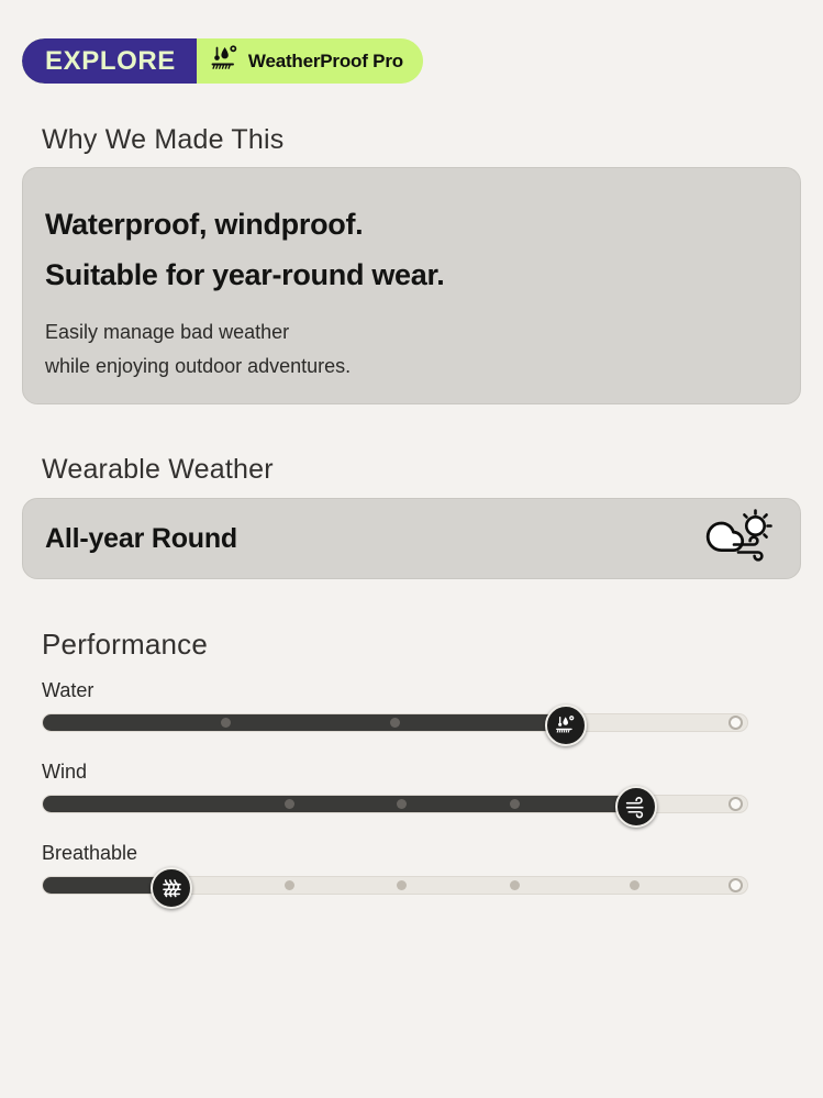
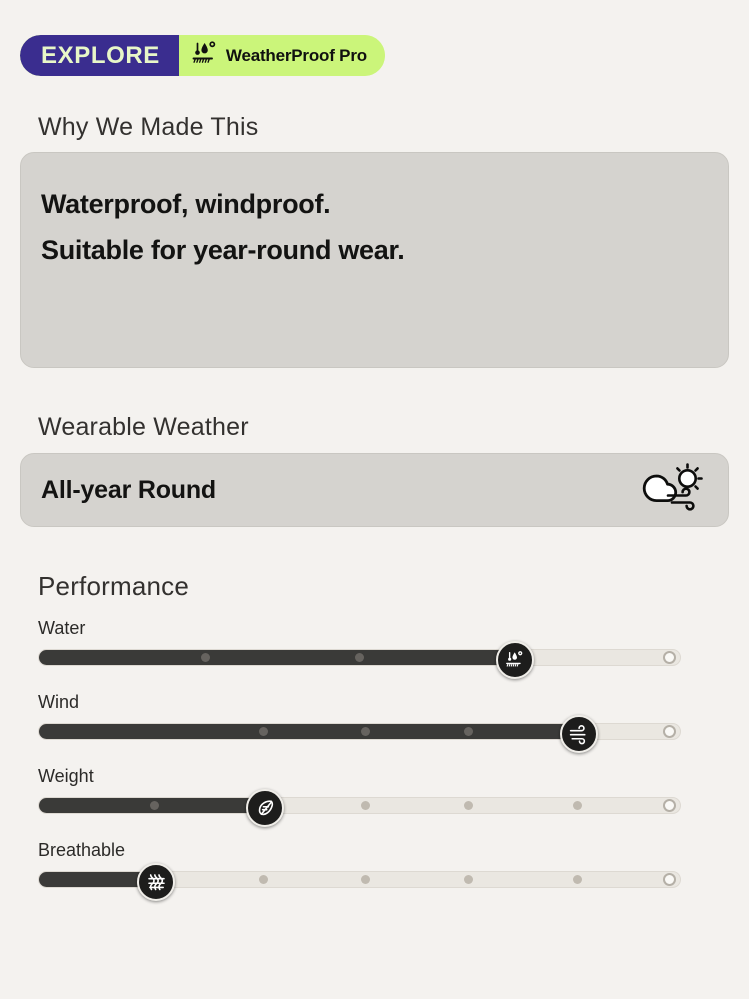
  EXPLORE
  WeatherProof Pro
  Why We Made This
  Waterproof, windproof.
  Suitable for year-round wear.
- Easily manage bad weather
- while enjoying outdoor adventures.
  Wearable Weather
  All-year Round
  Performance
  Water
  Wind
+ Weight
  Breathable
